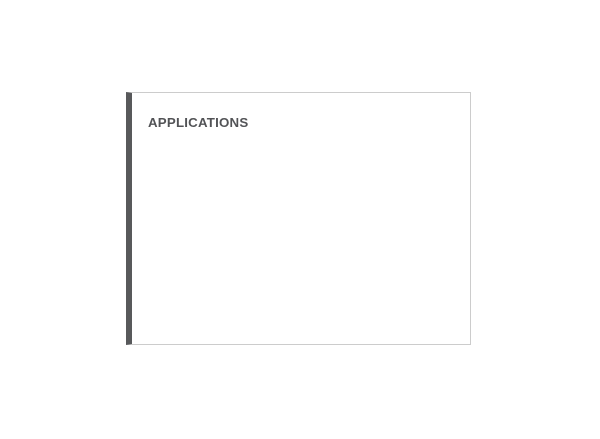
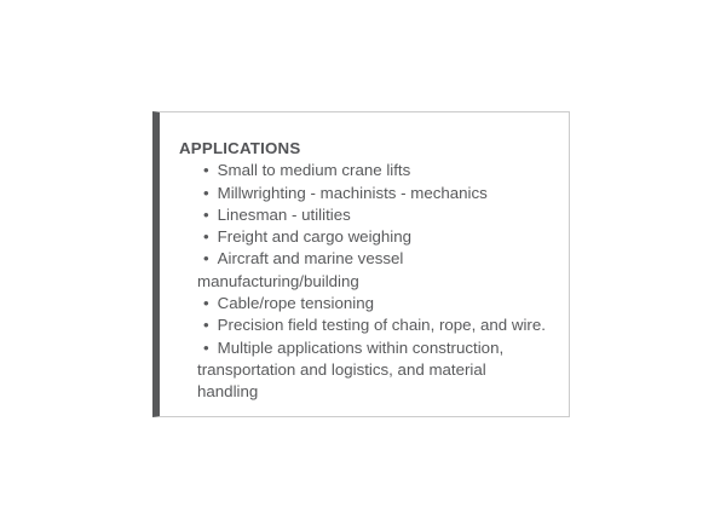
  APPLICATIONS
+ Small to medium crane lifts
+ Millwrighting - machinists - mechanics
+ Linesman - utilities
+ Freight and cargo weighing
+ Aircraft and marine vessel
+ manufacturing/building
+ Cable/rope tensioning
+ Precision field testing of chain, rope, and wire.
+ Multiple applications within construction,
+ transportation and logistics, and material
+ handling
